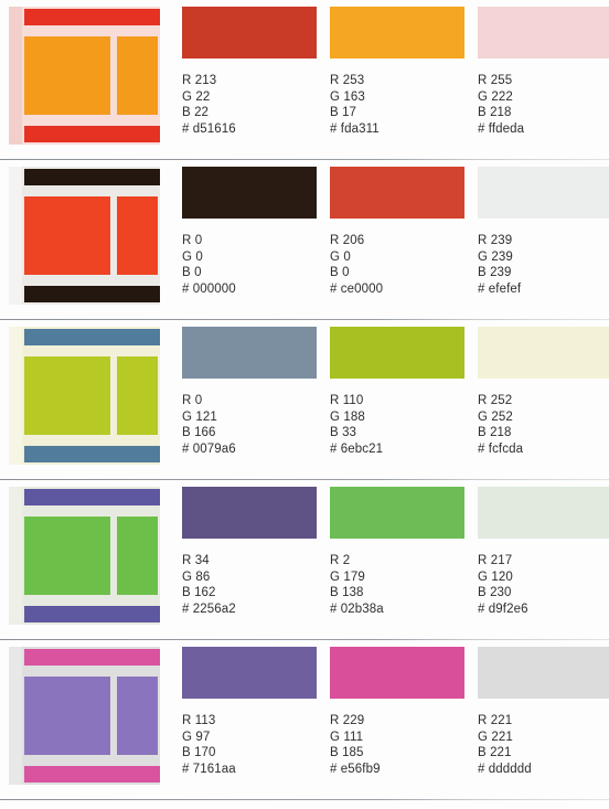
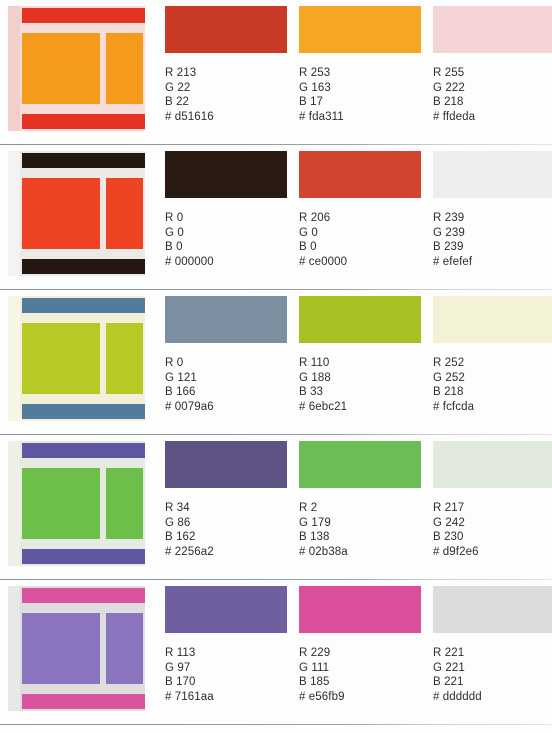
  R 213
  G 22
  B 22
  # d51616
  R 253
  G 163
  B 17
  # fda311
  R 255
  G 222
  B 218
  # ffdeda
  R 0
  G 0
  B 0
  # 000000
  R 206
  G 0
  B 0
  # ce0000
  R 239
  G 239
  B 239
  # efefef
  R 0
  G 121
  B 166
  # 0079a6
  R 110
  G 188
  B 33
  # 6ebc21
  R 252
  G 252
  B 218
  # fcfcda
  R 34
  G 86
  B 162
  # 2256a2
  R 2
  G 179
  B 138
  # 02b38a
  R 217
- G 120
+ G 242
  B 230
  # d9f2e6
  R 113
  G 97
  B 170
  # 7161aa
  R 229
  G 111
  B 185
  # e56fb9
  R 221
  G 221
  B 221
  # dddddd
